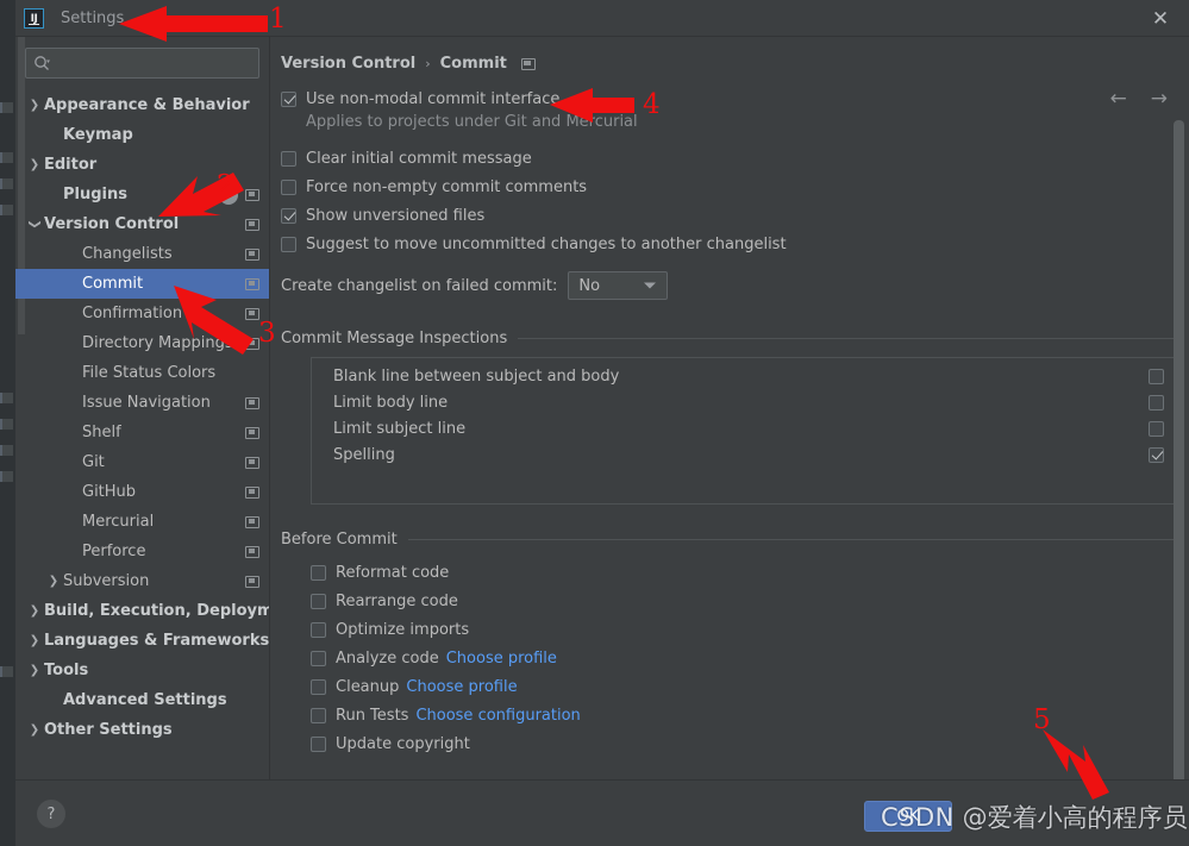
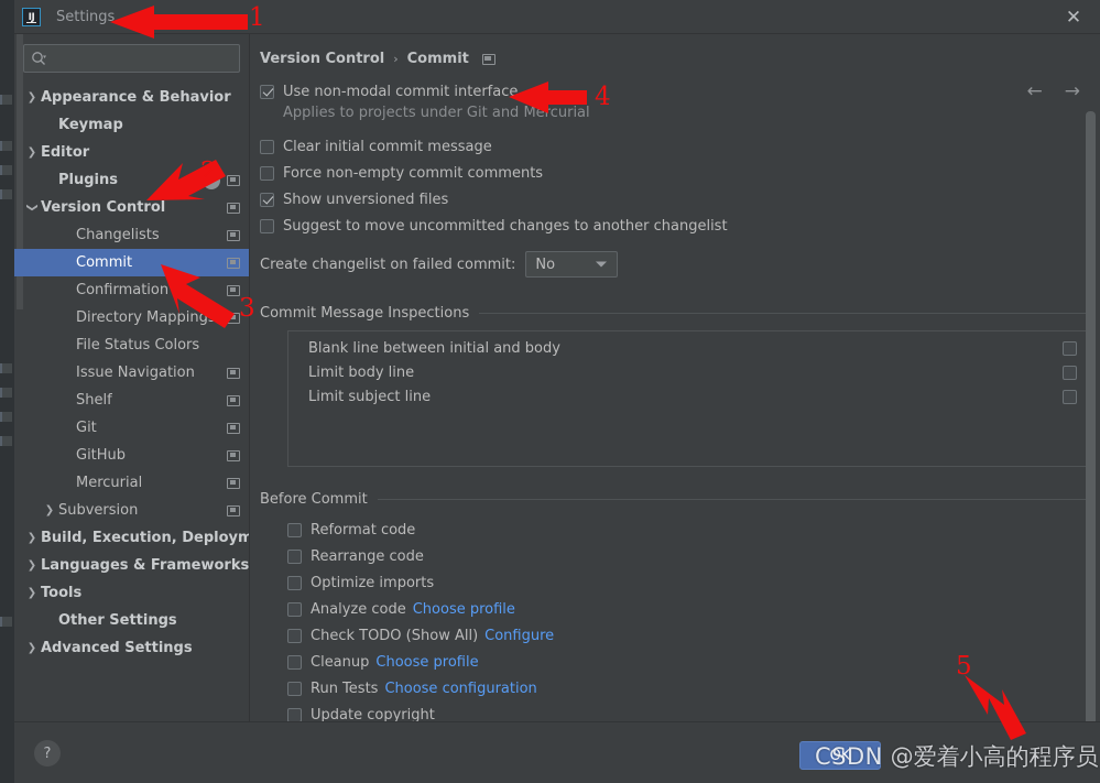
  IJ
  Settings
  ✕
  ❯
  Appearance & Behavior
  Keymap
  ❯
  Editor
  Plugins
  Version Control
  Changelists
  Commit
  Confirmation
  Directory Mapping
  File Status Colors
  Issue Navigation
  Shelf
  Git
  GitHub
  Mercurial
- Perforce
  ❯
  Subversion
  ❯
  Build, Execution, Deploym
  ❯
  Languages & Frameworks
  ❯
  Tools
- Advanced Settings
+ Other Settings
  ❯
- Other Settings
+ Advanced Settings
  Version Control
  ›
  Commit
  ←
  →
  Use non-modal commit interface
  Applies to projects under Git and Mecurial
  Clear initial commit message
  Force non-empty commit comments
  Show unversioned files
  Suggest to move uncommitted changes to another changelist
  Create changelist on failed commit:
  No
  Commit Message Inspections
- Blank line between subject and body
+ Blank line between initial and body
  Limit body line
  Limit subject line
- Spelling
  Before Commit
  Reformat code
  Rearrange code
  Optimize imports
  Analyze code
  Choose profile
+ Check TODO (Show All)
+ Configure
  Cleanup
  Choose profile
  Run Tests
  Choose configuration
  Update copyright
  ?
  OK
  CSDN @爱着小高的程序员
  1
  2
  3
  4
  5
